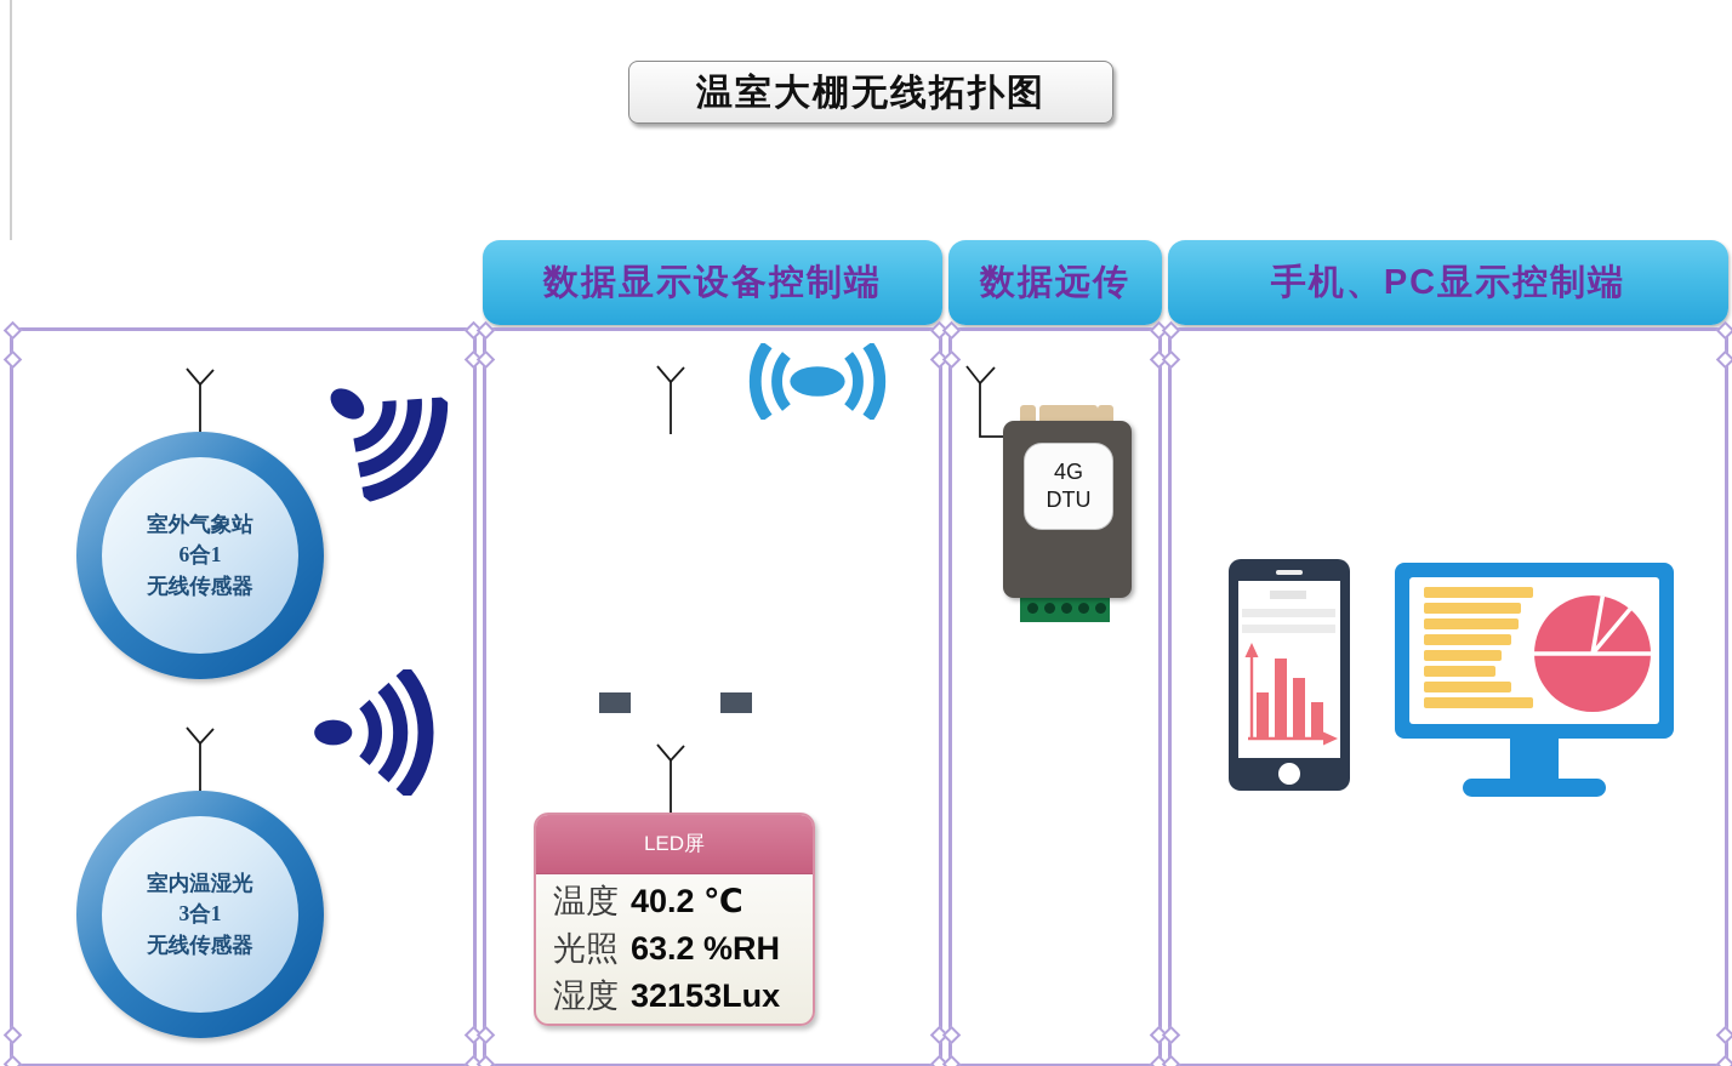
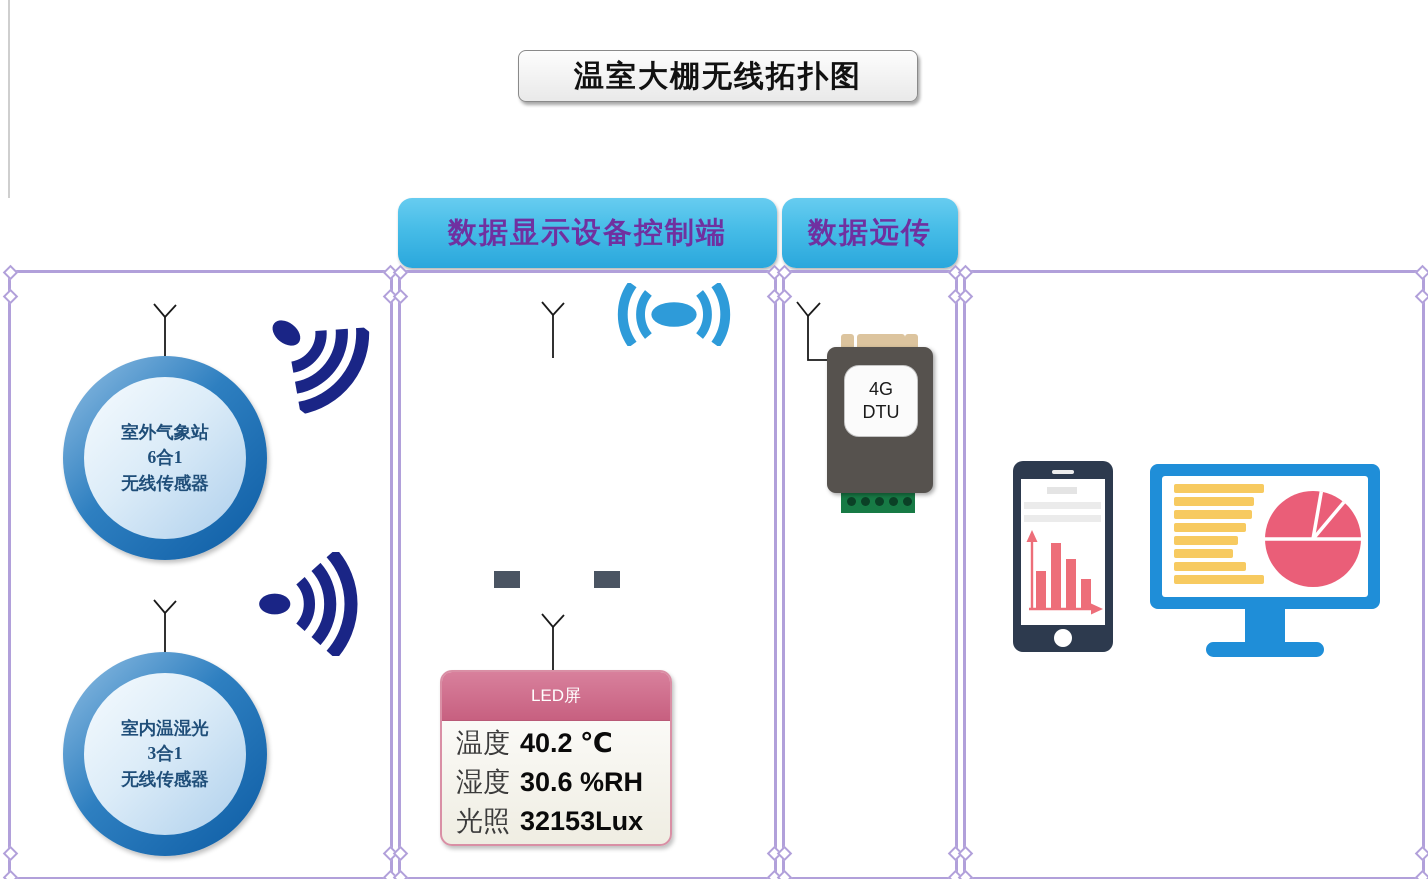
  温室大棚无线拓扑图
  数据显示设备控制端
  数据远传
- 手机、PC显示控制端
  室外气象站
  6合1
  无线传感器
  室内温湿光
  3合1
  无线传感器
  LED屏
  温度
  40.2 ℃
- 光照
+ 湿度
- 63.2 %RH
+ 30.6 %RH
- 湿度
+ 光照
  32153Lux
  4G
  DTU
